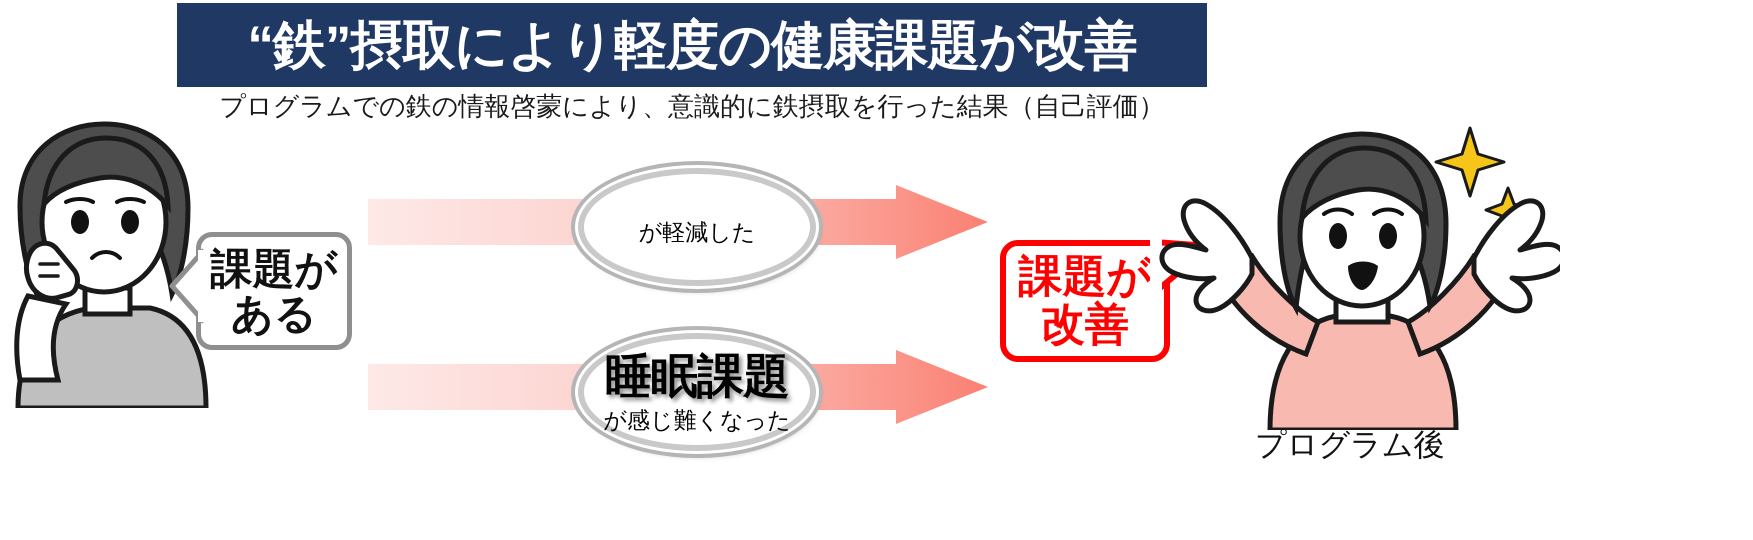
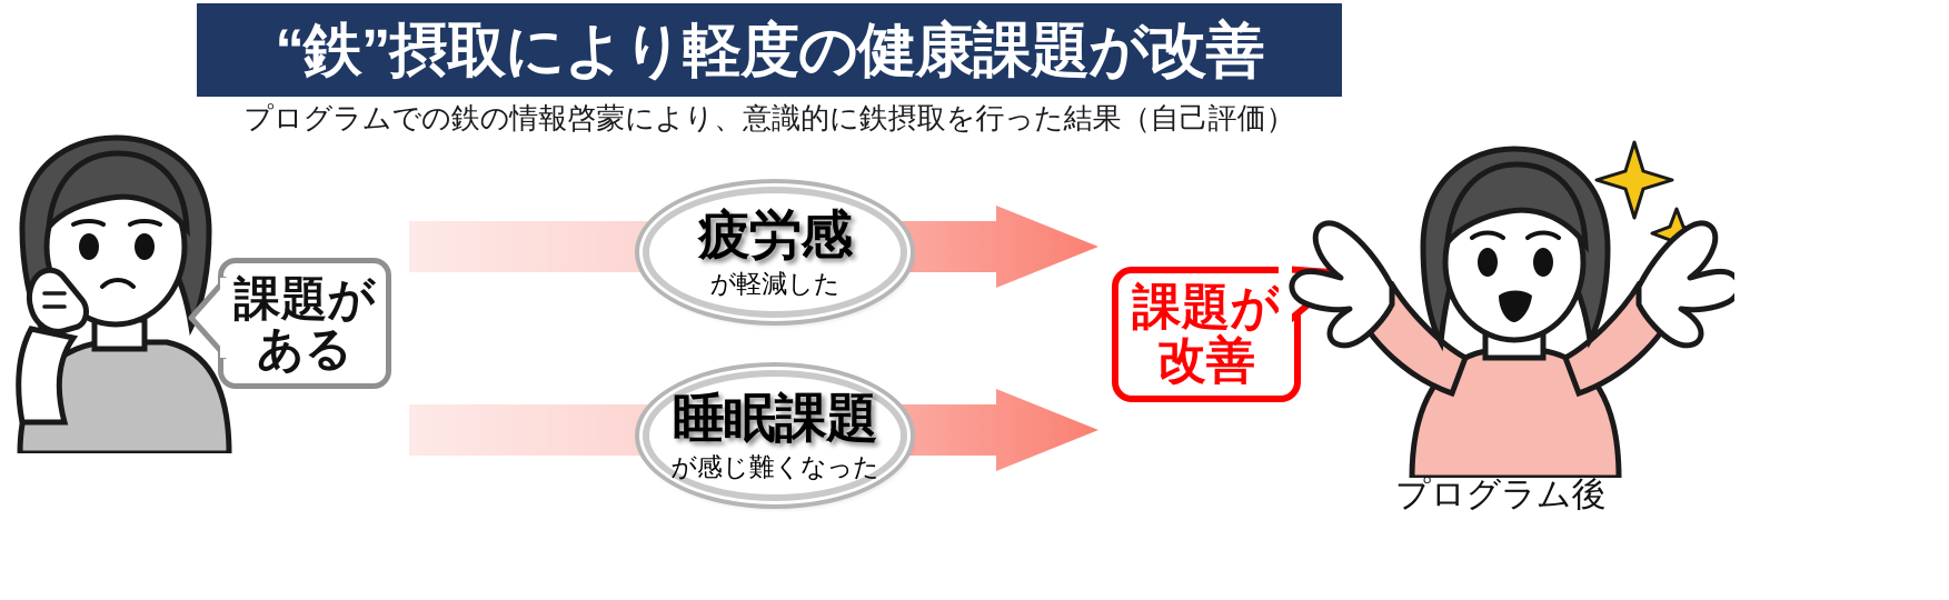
  “鉄”摂取により軽度の健康課題が改善
  プログラムでの鉄の情報啓蒙により、意識的に鉄摂取を行った結果（自己評価）
+ 疲労感
  が軽減した
  睡眠課題
  が感じ難くなった
  課題が
  ある
  課題が
  改善
  プログラム後
